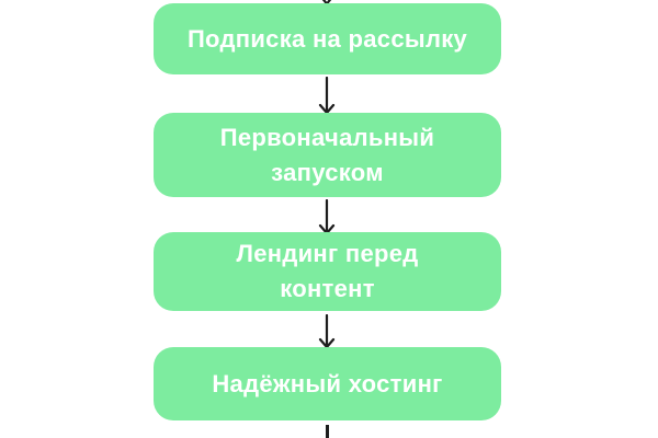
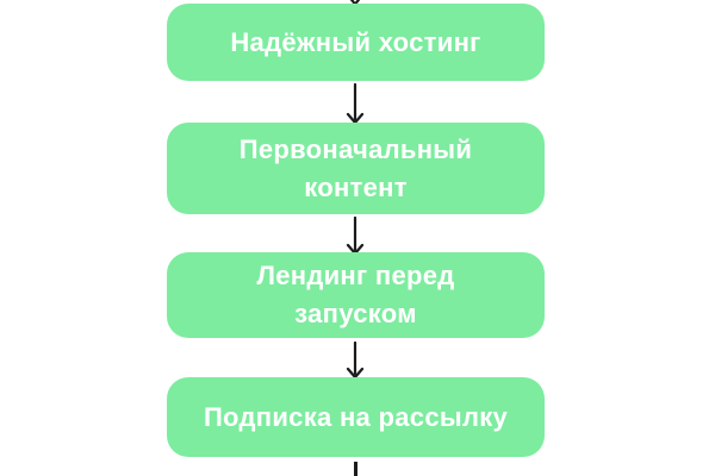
- Подписка на рассылку
+ Надёжный хостинг
  Первоначальный
- запуском
+ контент
  Лендинг перед
- контент
+ запуском
- Надёжный хостинг
+ Подписка на рассылку
